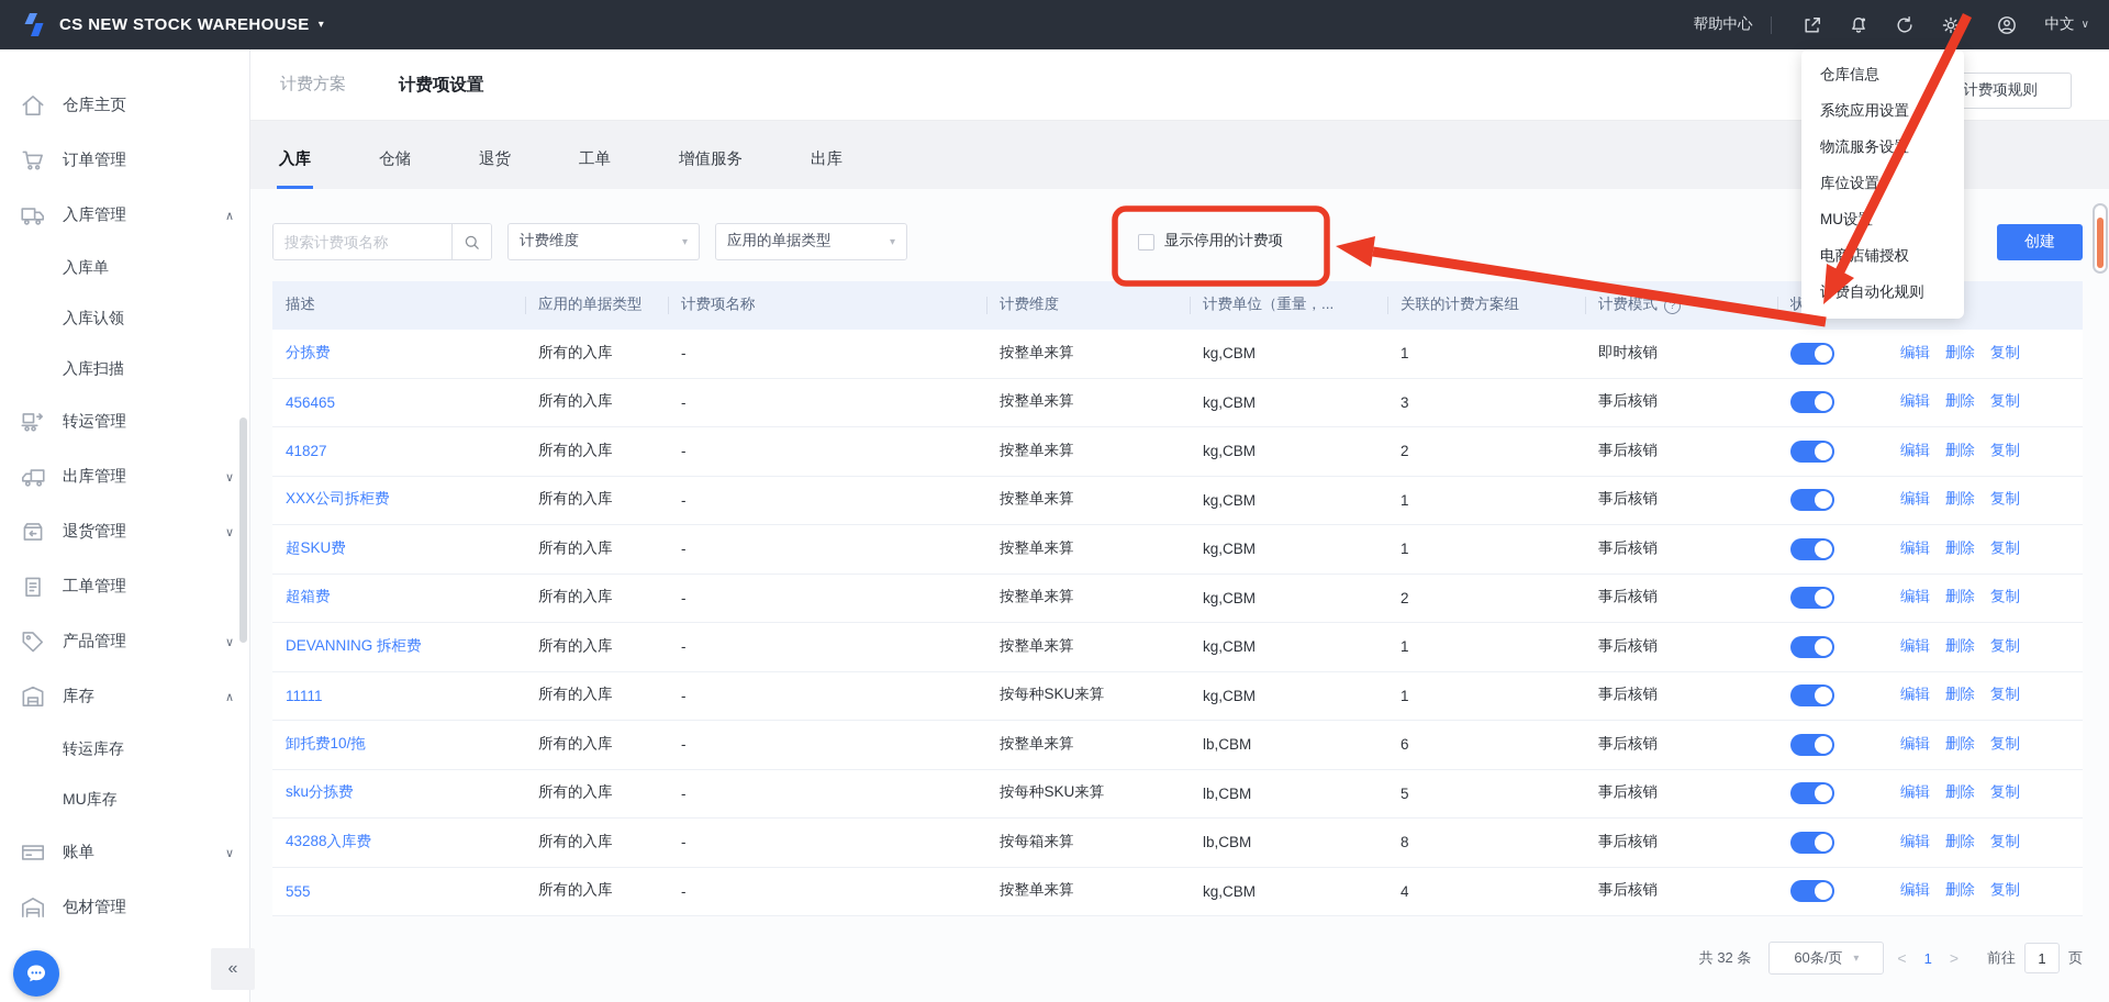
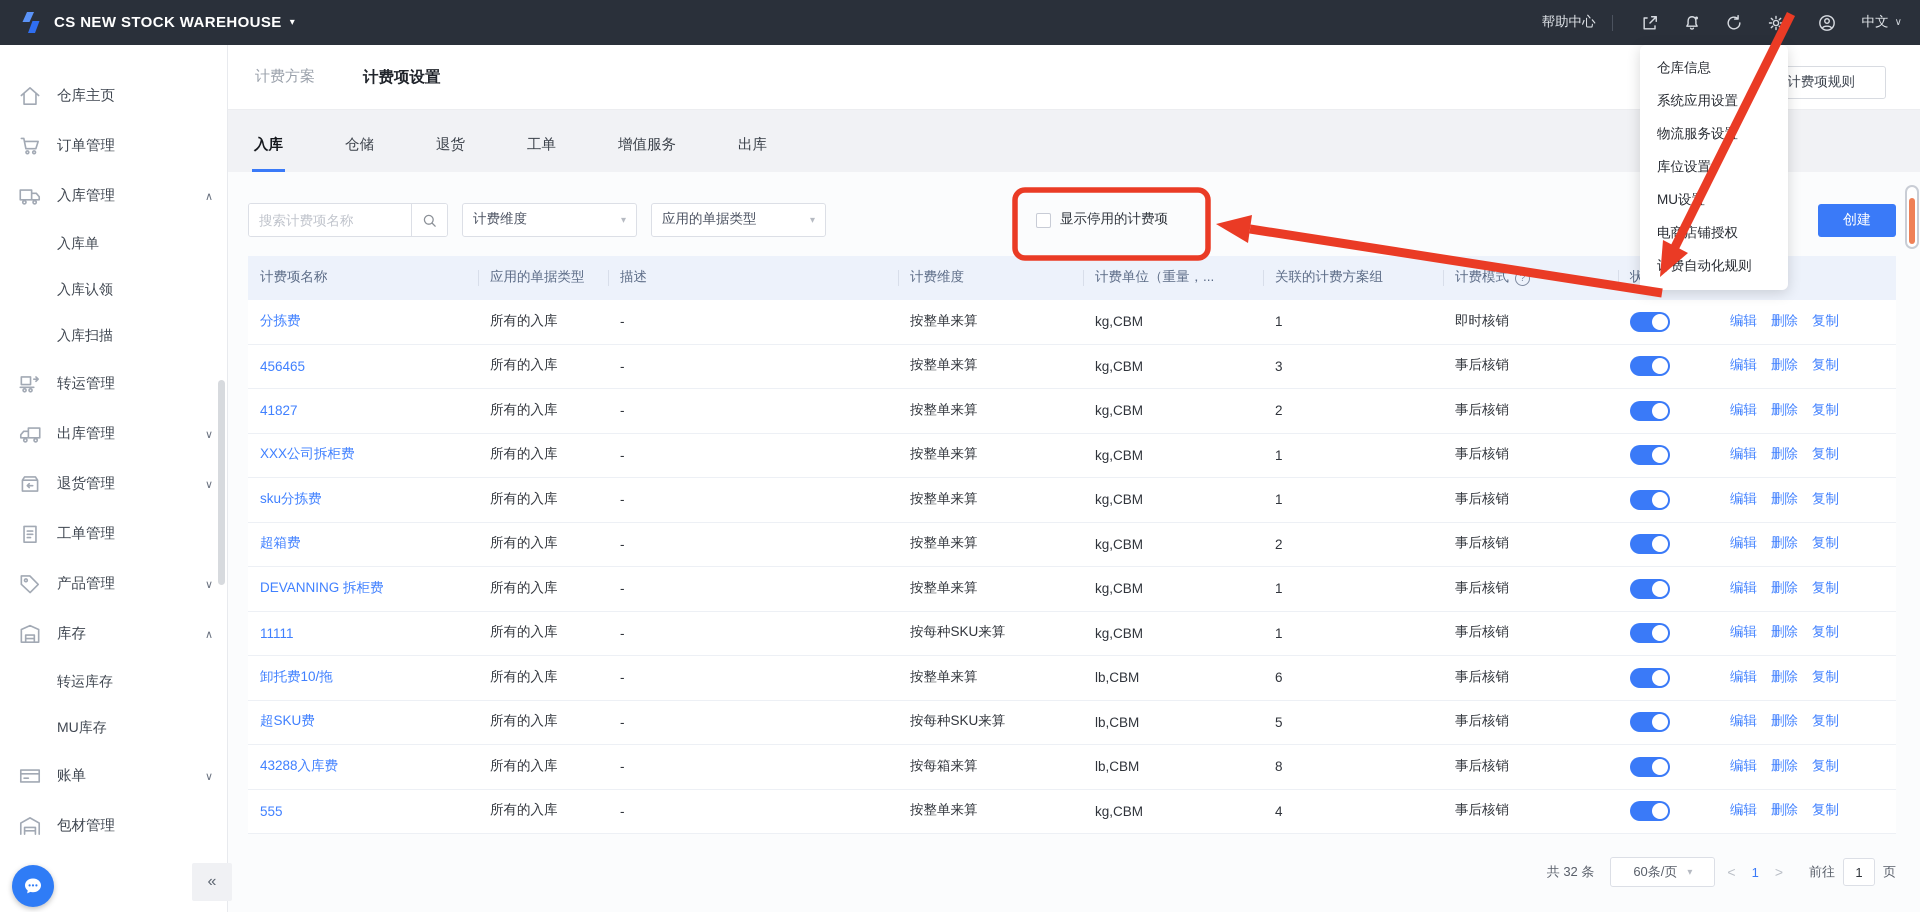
  CS NEW STOCK WAREHOUSE
  ▾
  帮助中心
  中文
  ∨
  仓库主页
  订单管理
  入库管理
  ∧
  入库单
  入库认领
  入库扫描
  转运管理
  出库管理
  ∨
  退货管理
  ∨
  工单管理
  产品管理
  ∨
  库存
  ∧
  转运库存
  MU库存
  账单
  ∨
  包材管理
  «
  计费方案
  计费项设置
  入库
  仓储
  退货
  工单
  增值服务
  出库
  搜索计费项名称
  计费维度
  ▾
  应用的单据类型
  ▾
  显示停用的计费项
  创建
- 描述
+ 计费项名称
  应用的单据类型
- 计费项名称
+ 描述
  计费维度
  计费单位（重量，...
  关联的计费方案组
  计费模式
  ?
  分拣费
  所有的入库
  -
  按整单来算
  kg,CBM
  1
  即时核销
  编辑 删除 复制
  456465
  所有的入库
  -
  按整单来算
  kg,CBM
  3
  事后核销
  编辑 删除 复制
  41827
  所有的入库
  -
  按整单来算
  kg,CBM
  2
  事后核销
  编辑 删除 复制
  XXX公司拆柜费
  所有的入库
  -
  按整单来算
  kg,CBM
  1
  事后核销
  编辑 删除 复制
- 超SKU费
+ sku分拣费
  所有的入库
  -
  按整单来算
  kg,CBM
  1
  事后核销
  编辑 删除 复制
  超箱费
  所有的入库
  -
  按整单来算
  kg,CBM
  2
  事后核销
  编辑 删除 复制
  DEVANNING 拆柜费
  所有的入库
  -
  按整单来算
  kg,CBM
  1
  事后核销
  编辑 删除 复制
  11111
  所有的入库
  -
  按每种SKU来算
  kg,CBM
  1
  事后核销
  编辑 删除 复制
  卸托费10/拖
  所有的入库
  -
  按整单来算
  lb,CBM
  6
  事后核销
  编辑 删除 复制
- sku分拣费
+ 超SKU费
  所有的入库
  -
  按每种SKU来算
  lb,CBM
  5
  事后核销
  编辑 删除 复制
  43288入库费
  所有的入库
  -
  按每箱来算
  lb,CBM
  8
  事后核销
  编辑 删除 复制
  555
  所有的入库
  -
  按整单来算
  kg,CBM
  4
  事后核销
  编辑 删除 复制
  共 32 条
  60条/页
  ▾
  <
  1
  >
  前往
  1
  页
  计费项规则
  仓库信息
  系统应用设置
  物流服务设
  库位设置
  MU设
  电商店铺授权
  费自动化规则
